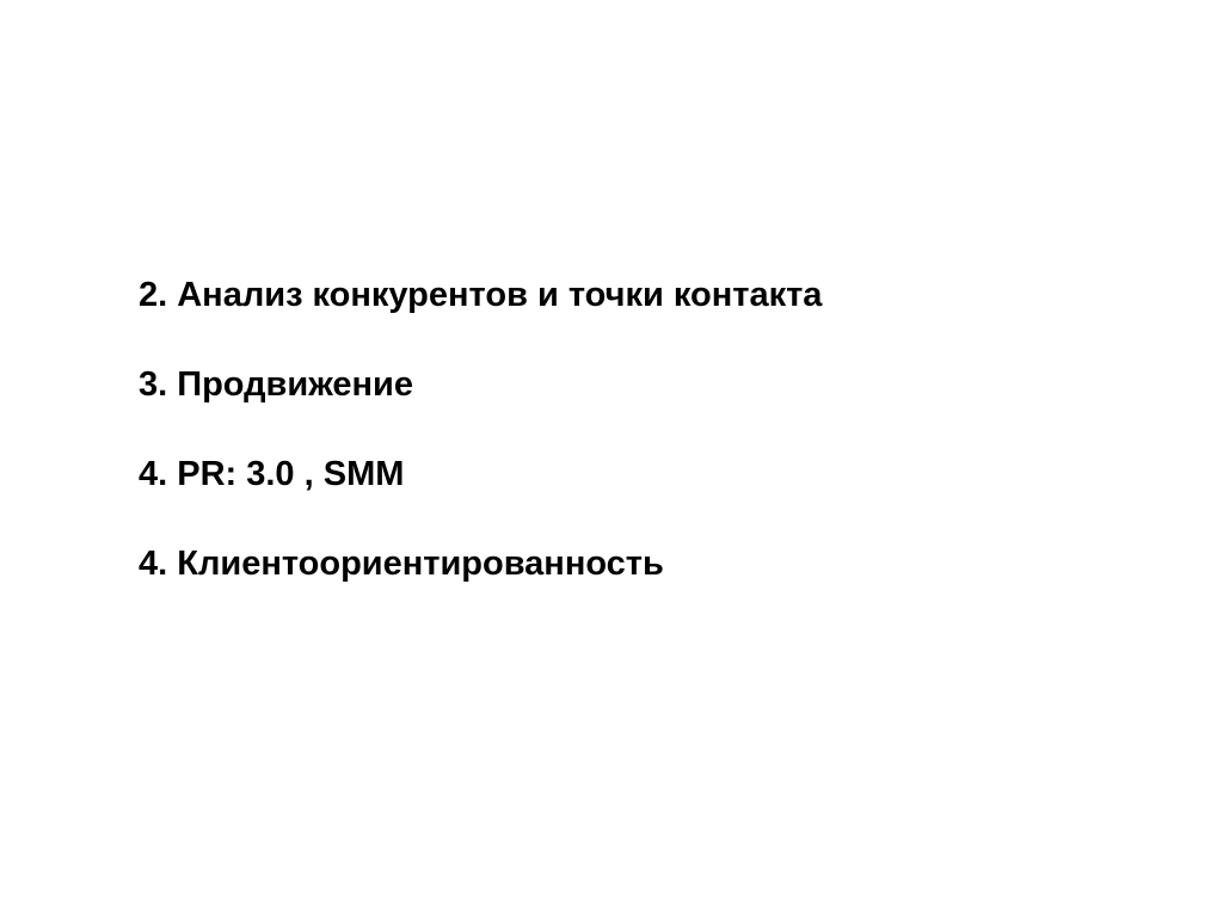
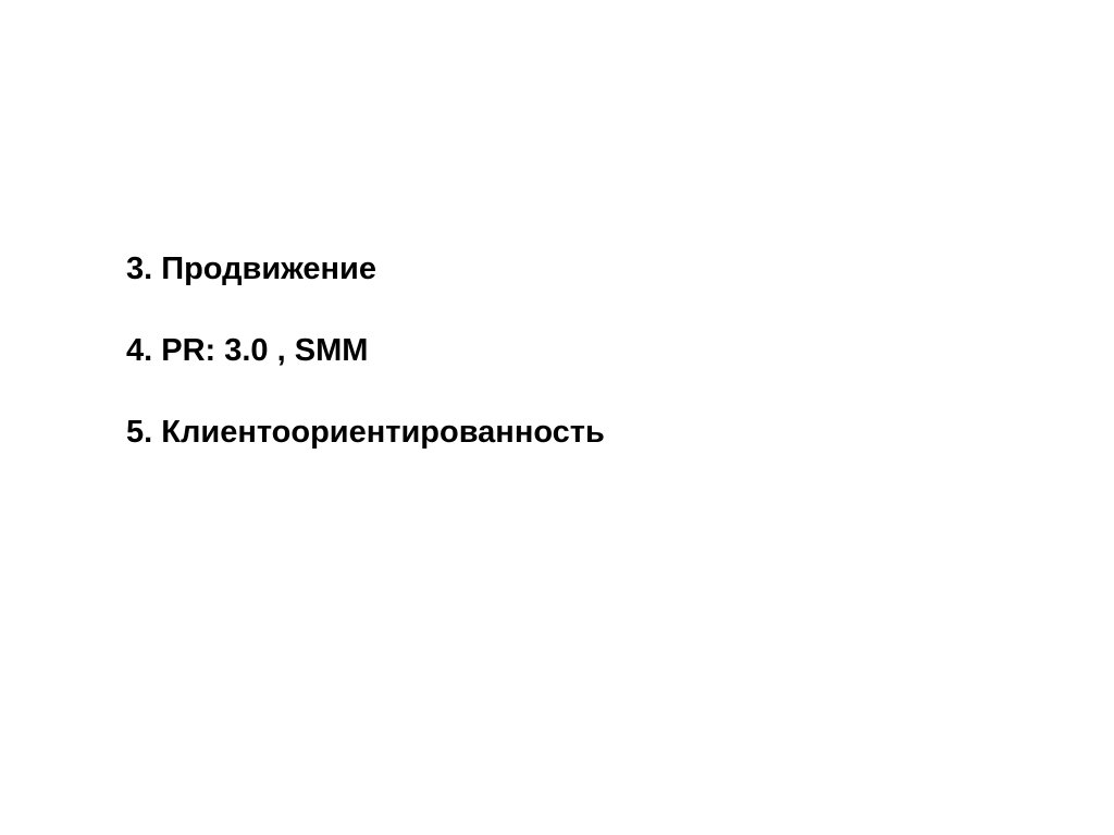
- 2. Анализ конкурентов и точки контакта
  3. Продвижение
  4. PR: 3.0 , SMM
- 4. Клиентоориентированность
+ 5. Клиентоориентированность
